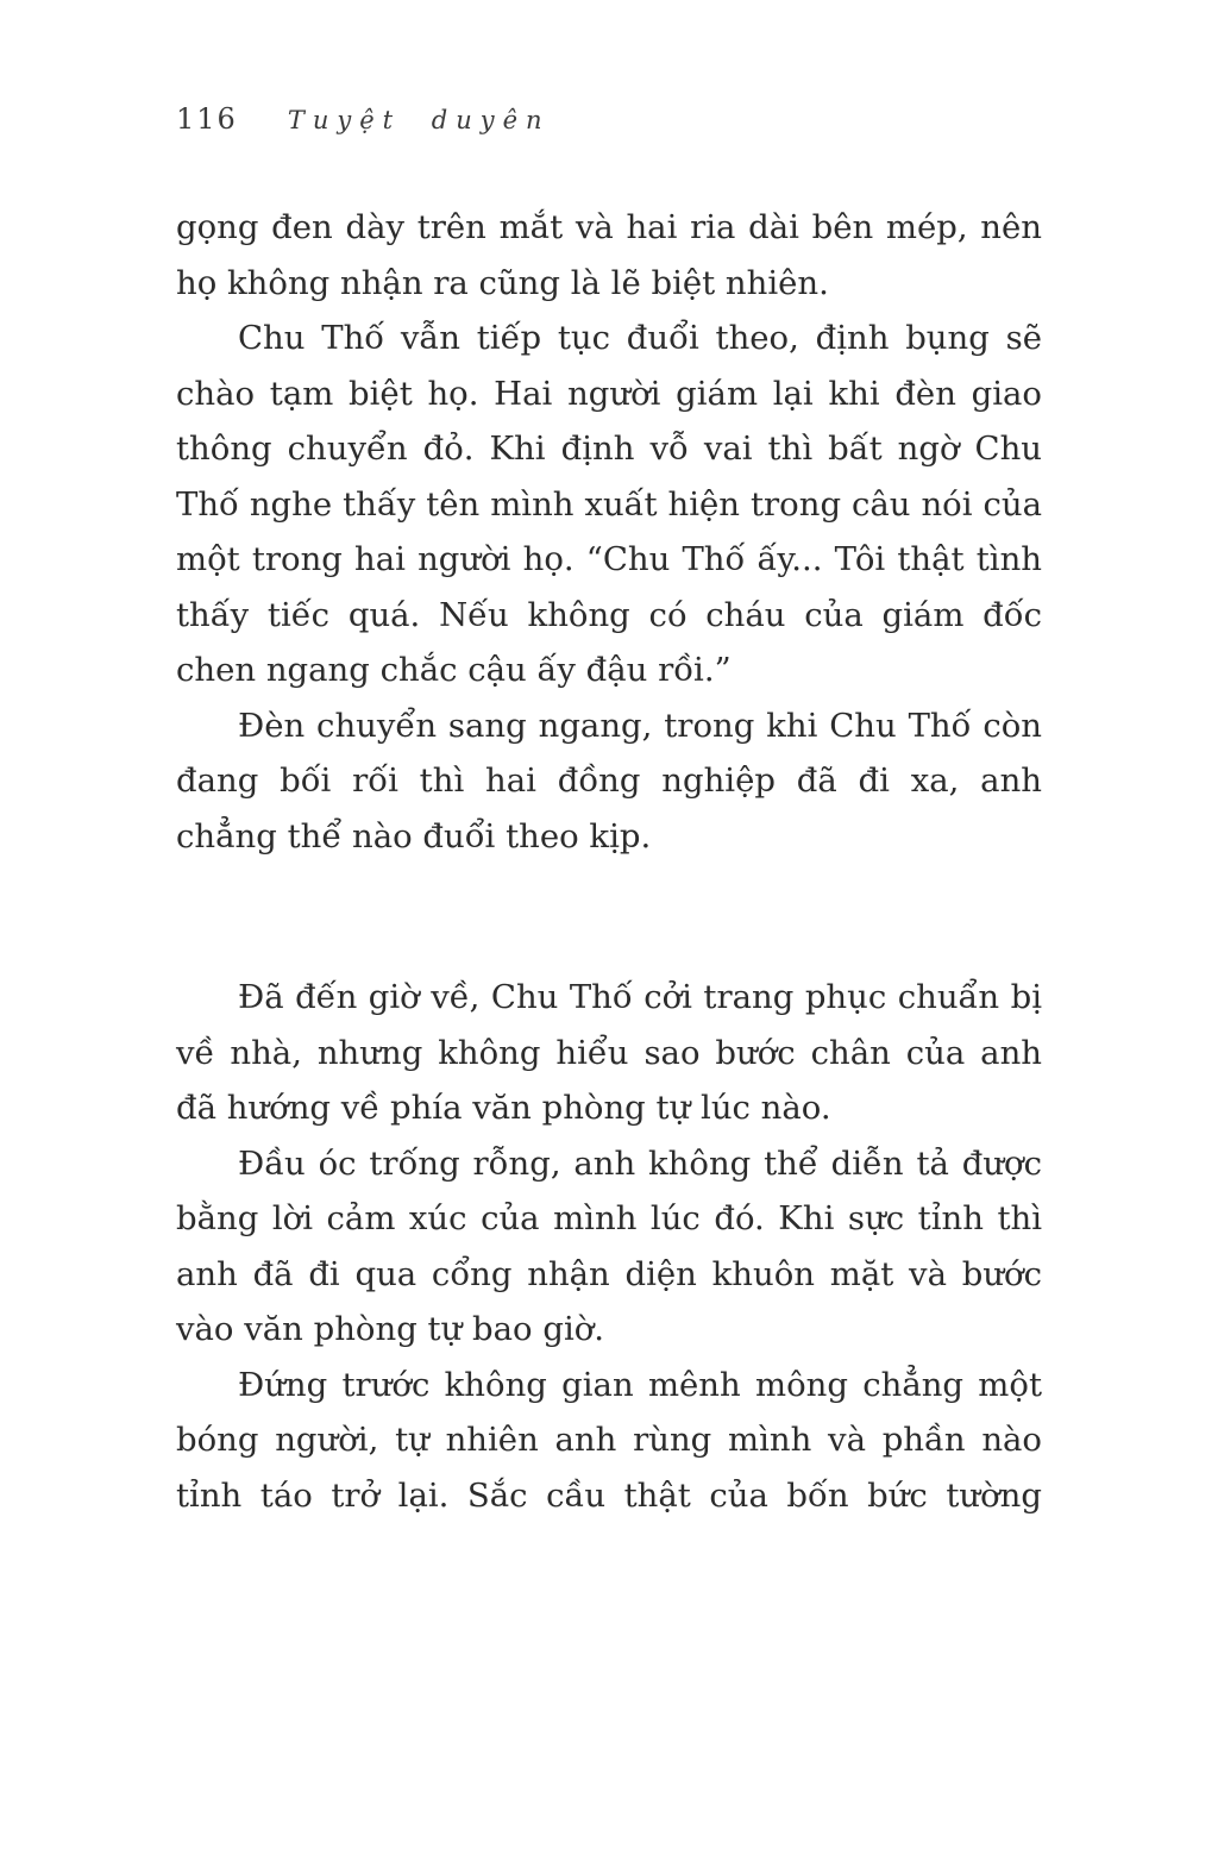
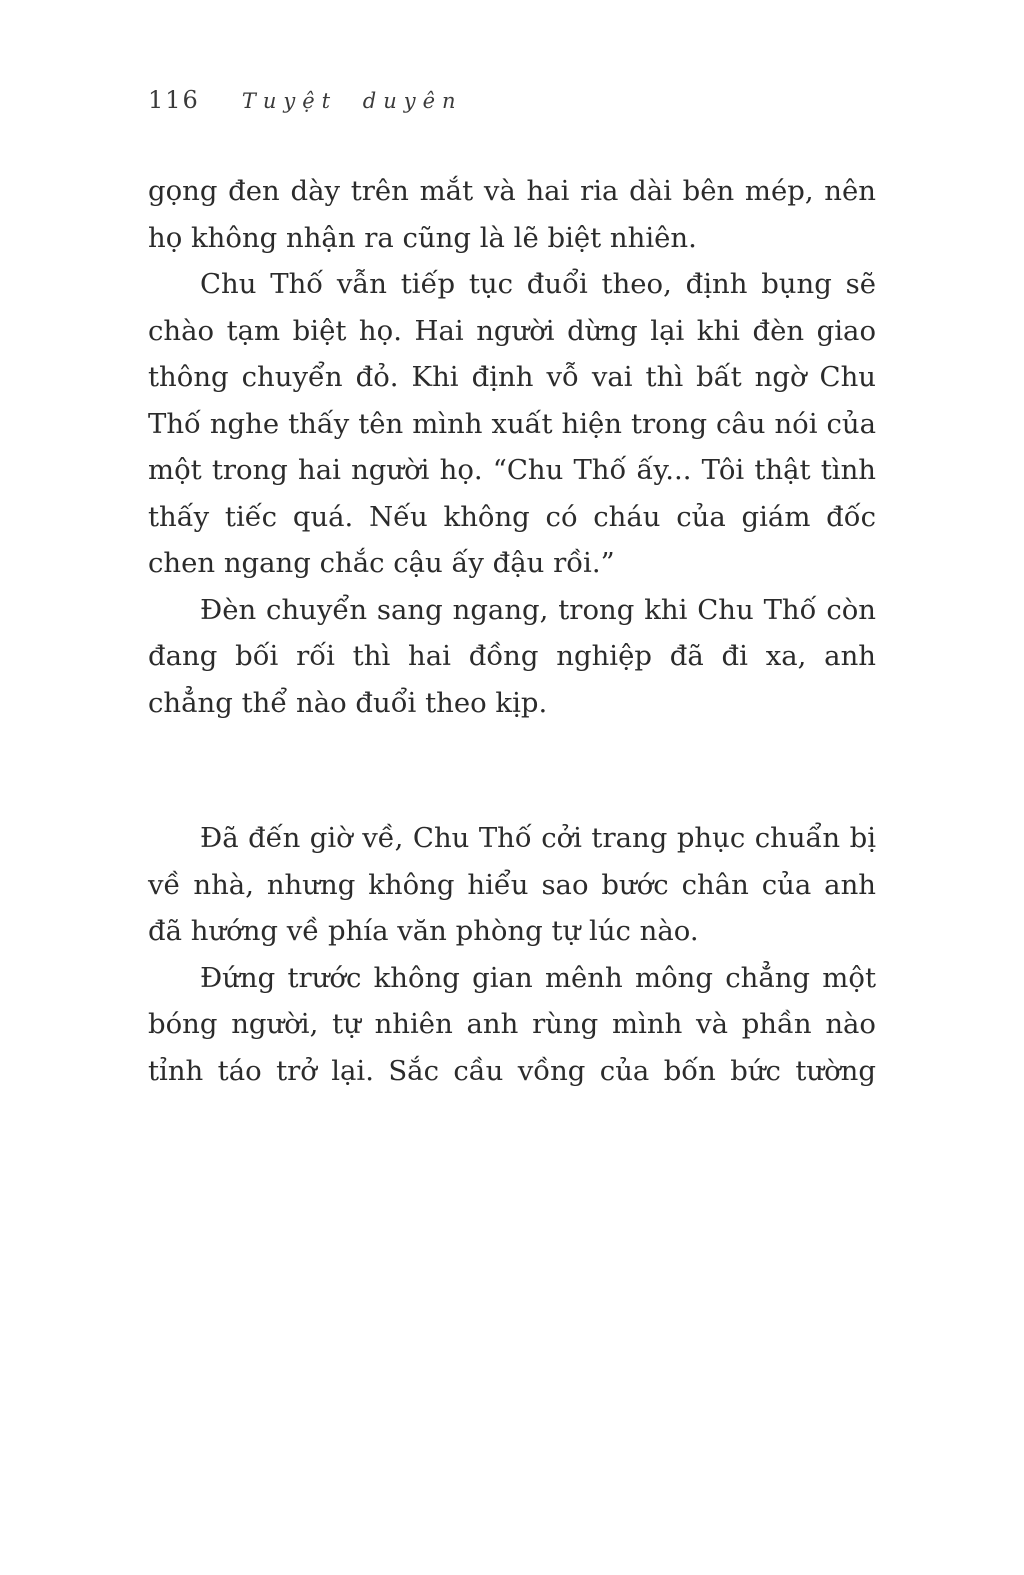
  116
  Tuyệt duyên
  gọng đen dày trên mắt và hai ria dài bên mép, nên họ không nhận ra cũng là lẽ biệt nhiên.
- Chu Thố vẫn tiếp tục đuổi theo, định bụng sẽ chào tạm biệt họ. Hai người giám lại khi đèn giao thông chuyển đỏ. Khi định vỗ vai thì bất ngờ Chu Thố nghe thấy tên mình xuất hiện trong câu nói của một trong hai người họ. “Chu Thố ấy... Tôi thật tình thấy tiếc quá. Nếu không có cháu của giám đốc chen ngang chắc cậu ấy đậu rồi.”
+ Chu Thố vẫn tiếp tục đuổi theo, định bụng sẽ chào tạm biệt họ. Hai người dừng lại khi đèn giao thông chuyển đỏ. Khi định vỗ vai thì bất ngờ Chu Thố nghe thấy tên mình xuất hiện trong câu nói của một trong hai người họ. “Chu Thố ấy... Tôi thật tình thấy tiếc quá. Nếu không có cháu của giám đốc chen ngang chắc cậu ấy đậu rồi.”
  Đèn chuyển sang ngang, trong khi Chu Thố còn đang bối rối thì hai đồng nghiệp đã đi xa, anh chẳng thể nào đuổi theo kịp.
  Đã đến giờ về, Chu Thố cởi trang phục chuẩn bị về nhà, nhưng không hiểu sao bước chân của anh đã hướng về phía văn phòng tự lúc nào.
- Đầu óc trống rỗng, anh không thể diễn tả được bằng lời cảm xúc của mình lúc đó. Khi sực tỉnh thì anh đã đi qua cổng nhận diện khuôn mặt và bước vào văn phòng tự bao giờ.
- Đứng trước không gian mênh mông chẳng một bóng người, tự nhiên anh rùng mình và phần nào tỉnh táo trở lại. Sắc cầu thật của bốn bức tường
+ Đứng trước không gian mênh mông chẳng một bóng người, tự nhiên anh rùng mình và phần nào tỉnh táo trở lại. Sắc cầu vồng của bốn bức tường
